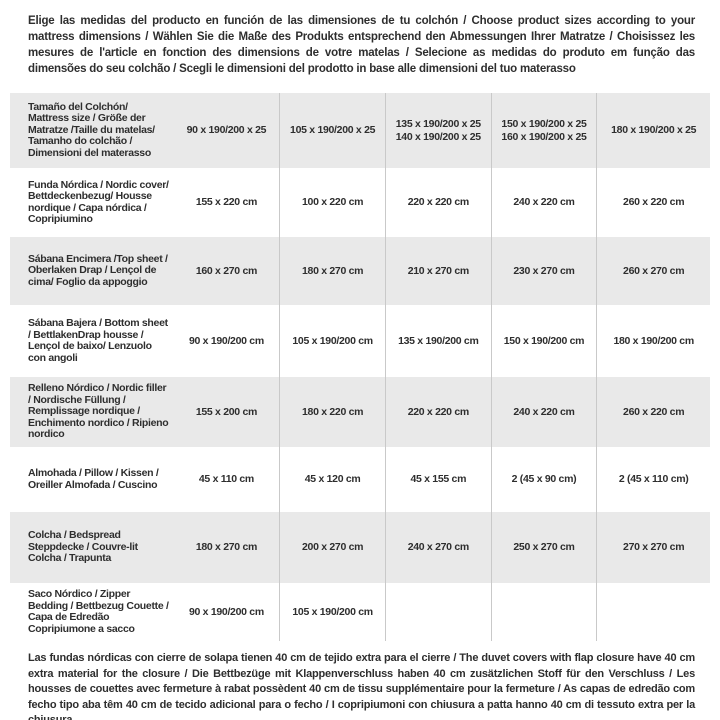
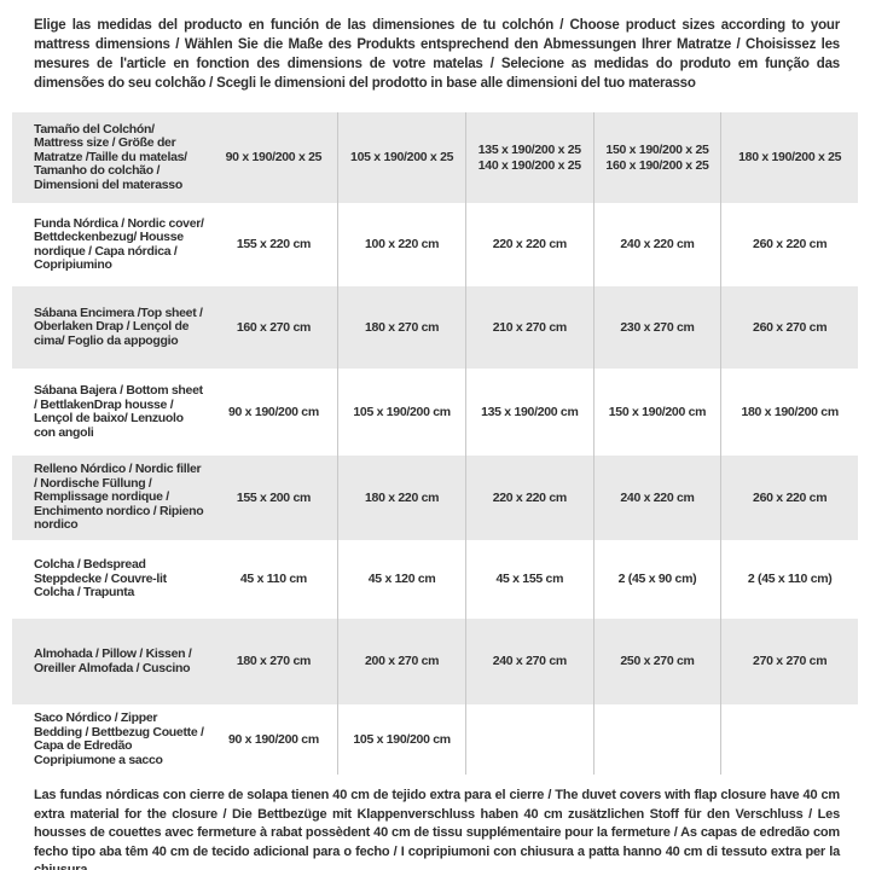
  Elige las medidas del producto en función de las dimensiones de tu colchón / Choose product sizes according to your mattress dimensions / Wählen Sie die Maße des Produkts entsprechend den Abmessungen Ihrer Matratze / Choisissez les mesures de l'article en fonction des dimensions de votre matelas / Selecione as medidas do produto em função das dimensões do seu colchão / Scegli le dimensioni del prodotto in base alle dimensioni del tuo materasso
  Tamaño del Colchón/ Mattress size / Größe der Matratze /Taille du matelas/ Tamanho do colchão / Dimensioni del materasso
  90 x 190/200 x 25
  105 x 190/200 x 25
  135 x 190/200 x 25
  140 x 190/200 x 25
  150 x 190/200 x 25
  160 x 190/200 x 25
  180 x 190/200 x 25
  Funda Nórdica / Nordic cover/ Bettdeckenbezug/ Housse nordique / Capa nórdica / Copripiumino
  155 x 220 cm
  100 x 220 cm
  220 x 220 cm
  240 x 220 cm
  260 x 220 cm
  Sábana Encimera /Top sheet / Oberlaken Drap / Lençol de cima/ Foglio da appoggio
  160 x 270 cm
  180 x 270 cm
  210 x 270 cm
  230 x 270 cm
  260 x 270 cm
  Sábana Bajera / Bottom sheet / BettlakenDrap housse / Lençol de baixo/ Lenzuolo con angoli
  90 x 190/200 cm
  105 x 190/200 cm
  135 x 190/200 cm
  150 x 190/200 cm
  180 x 190/200 cm
  Relleno Nórdico / Nordic filler / Nordische Füllung / Remplissage nordique / Enchimento nordico / Ripieno nordico
  155 x 200 cm
  180 x 220 cm
  220 x 220 cm
  240 x 220 cm
  260 x 220 cm
- Almohada / Pillow / Kissen / Oreiller Almofada / Cuscino
+ Colcha / Bedspread Steppdecke / Couvre-lit Colcha / Trapunta
  45 x 110 cm
  45 x 120 cm
  45 x 155 cm
  2 (45 x 90 cm)
  2 (45 x 110 cm)
- Colcha / Bedspread Steppdecke / Couvre-lit Colcha / Trapunta
+ Almohada / Pillow / Kissen / Oreiller Almofada / Cuscino
  180 x 270 cm
  200 x 270 cm
  240 x 270 cm
  250 x 270 cm
  270 x 270 cm
  Saco Nórdico / Zipper Bedding / Bettbezug Couette / Capa de Edredão Copripiumone a sacco
  90 x 190/200 cm
  105 x 190/200 cm
  Las fundas nórdicas con cierre de solapa tienen 40 cm de tejido extra para el cierre / The duvet covers with flap closure have 40 cm extra material for the closure / Die Bettbezüge mit Klappenverschluss haben 40 cm zusätzlichen Stoff für den Verschluss / Les housses de couettes avec fermeture à rabat possèdent 40 cm de tissu supplémentaire pour la fermeture / As capas de edredão com fecho tipo aba têm 40 cm de tecido adicional para o fecho / I copripiumoni con chiusura a patta hanno 40 cm di tessuto extra per la
